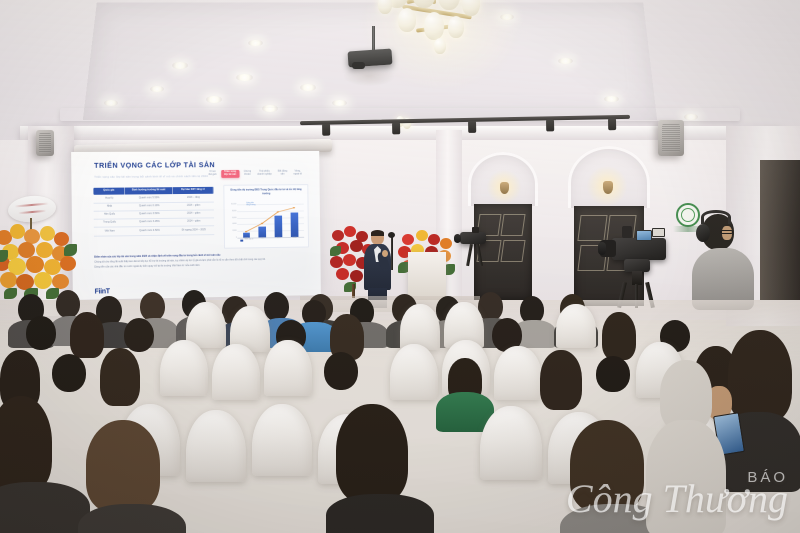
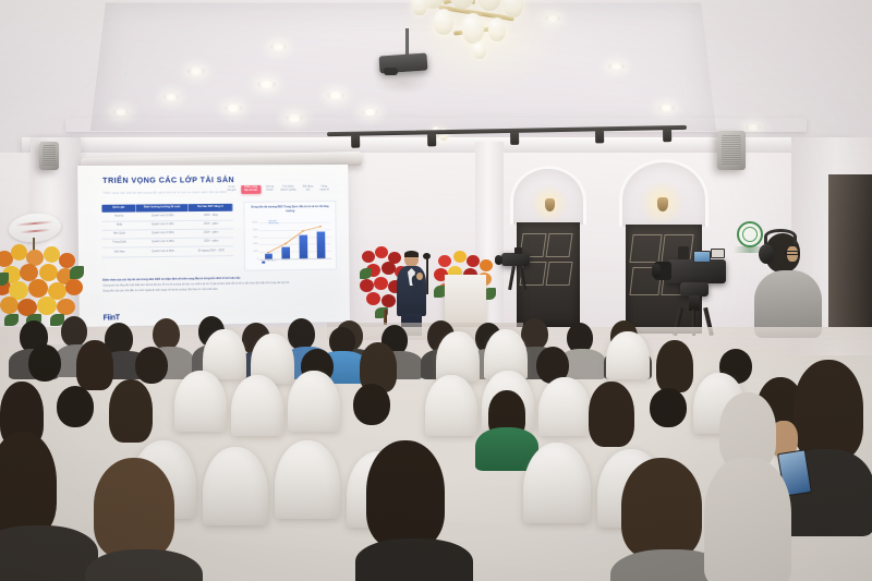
- BÁO
- Công Thương
